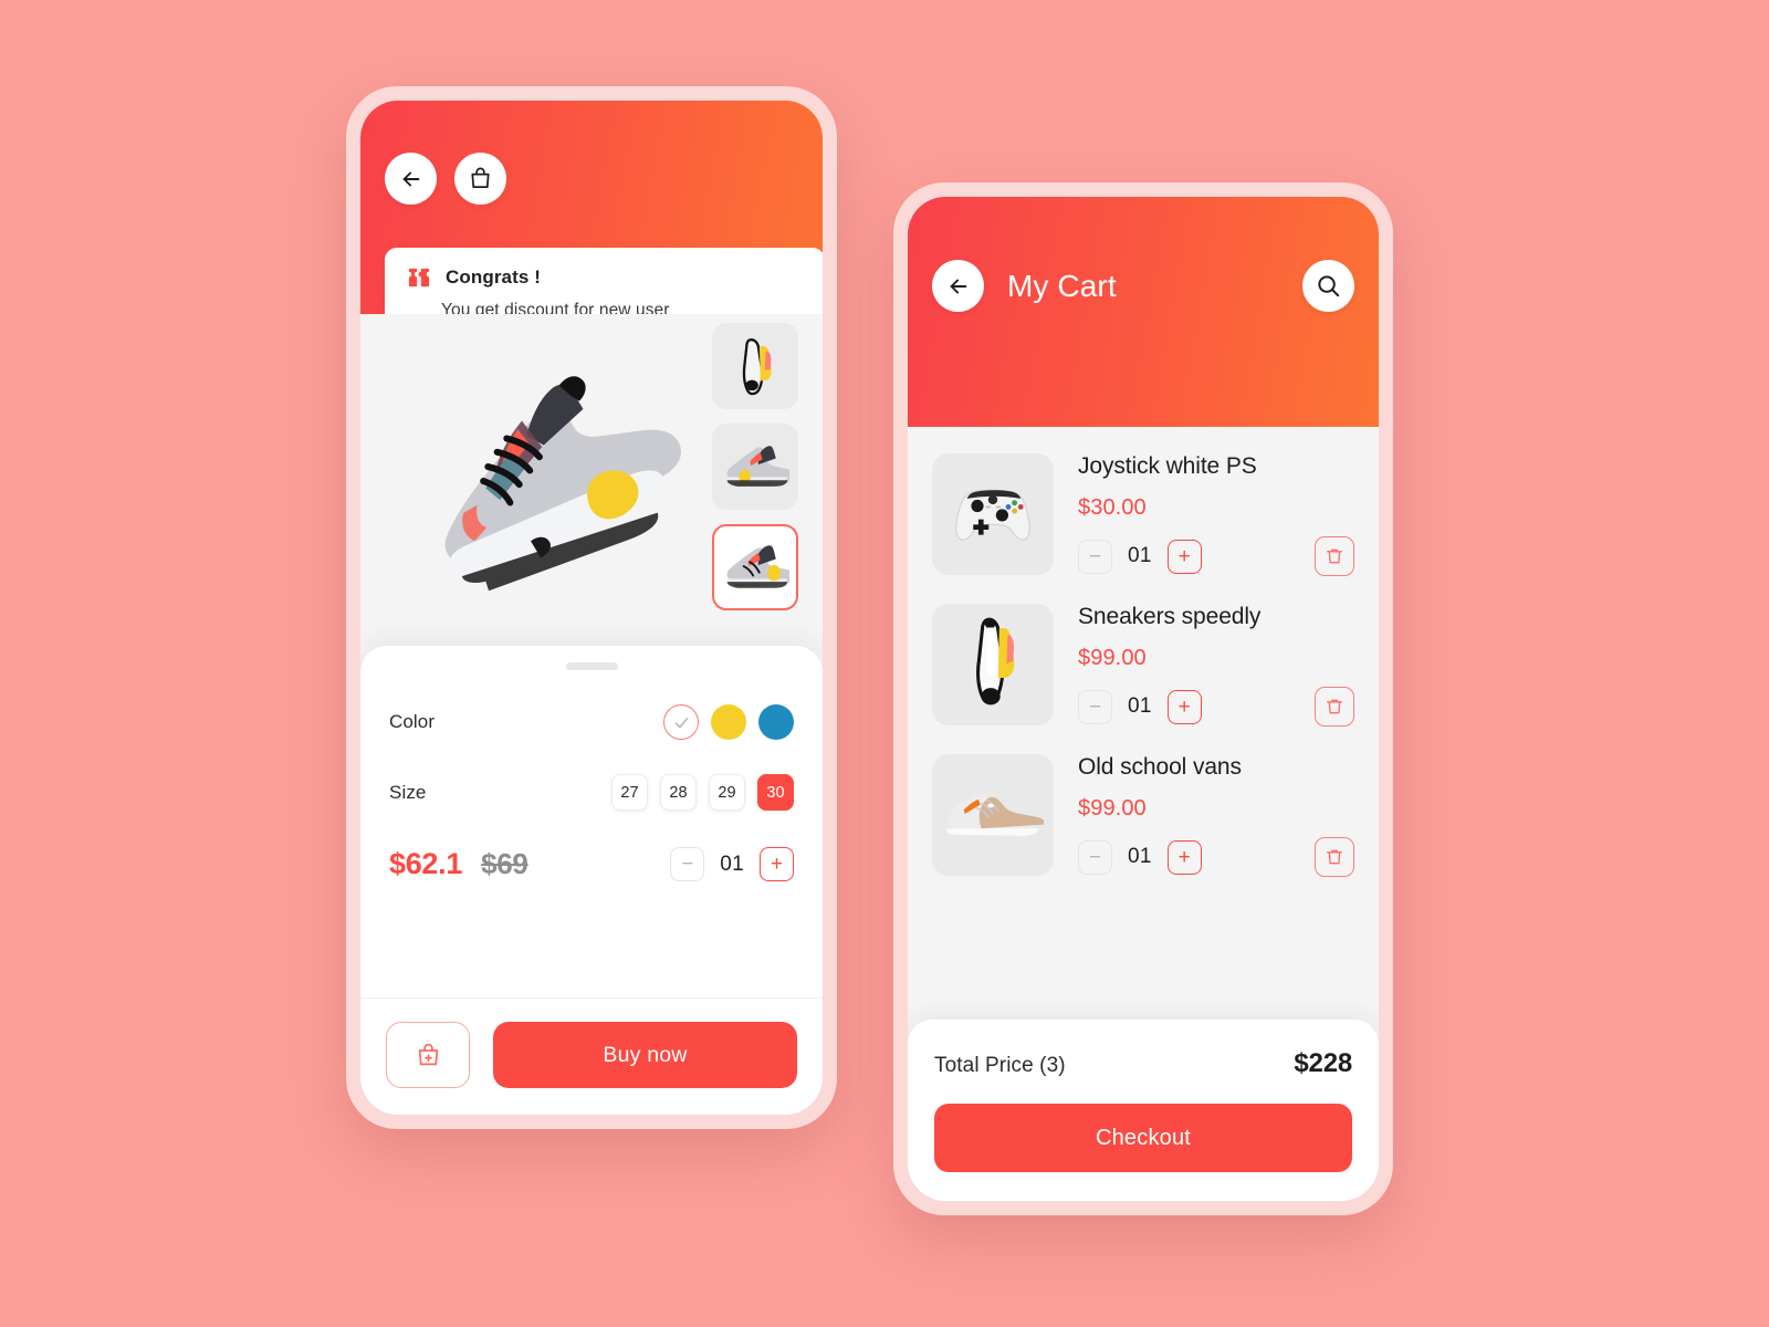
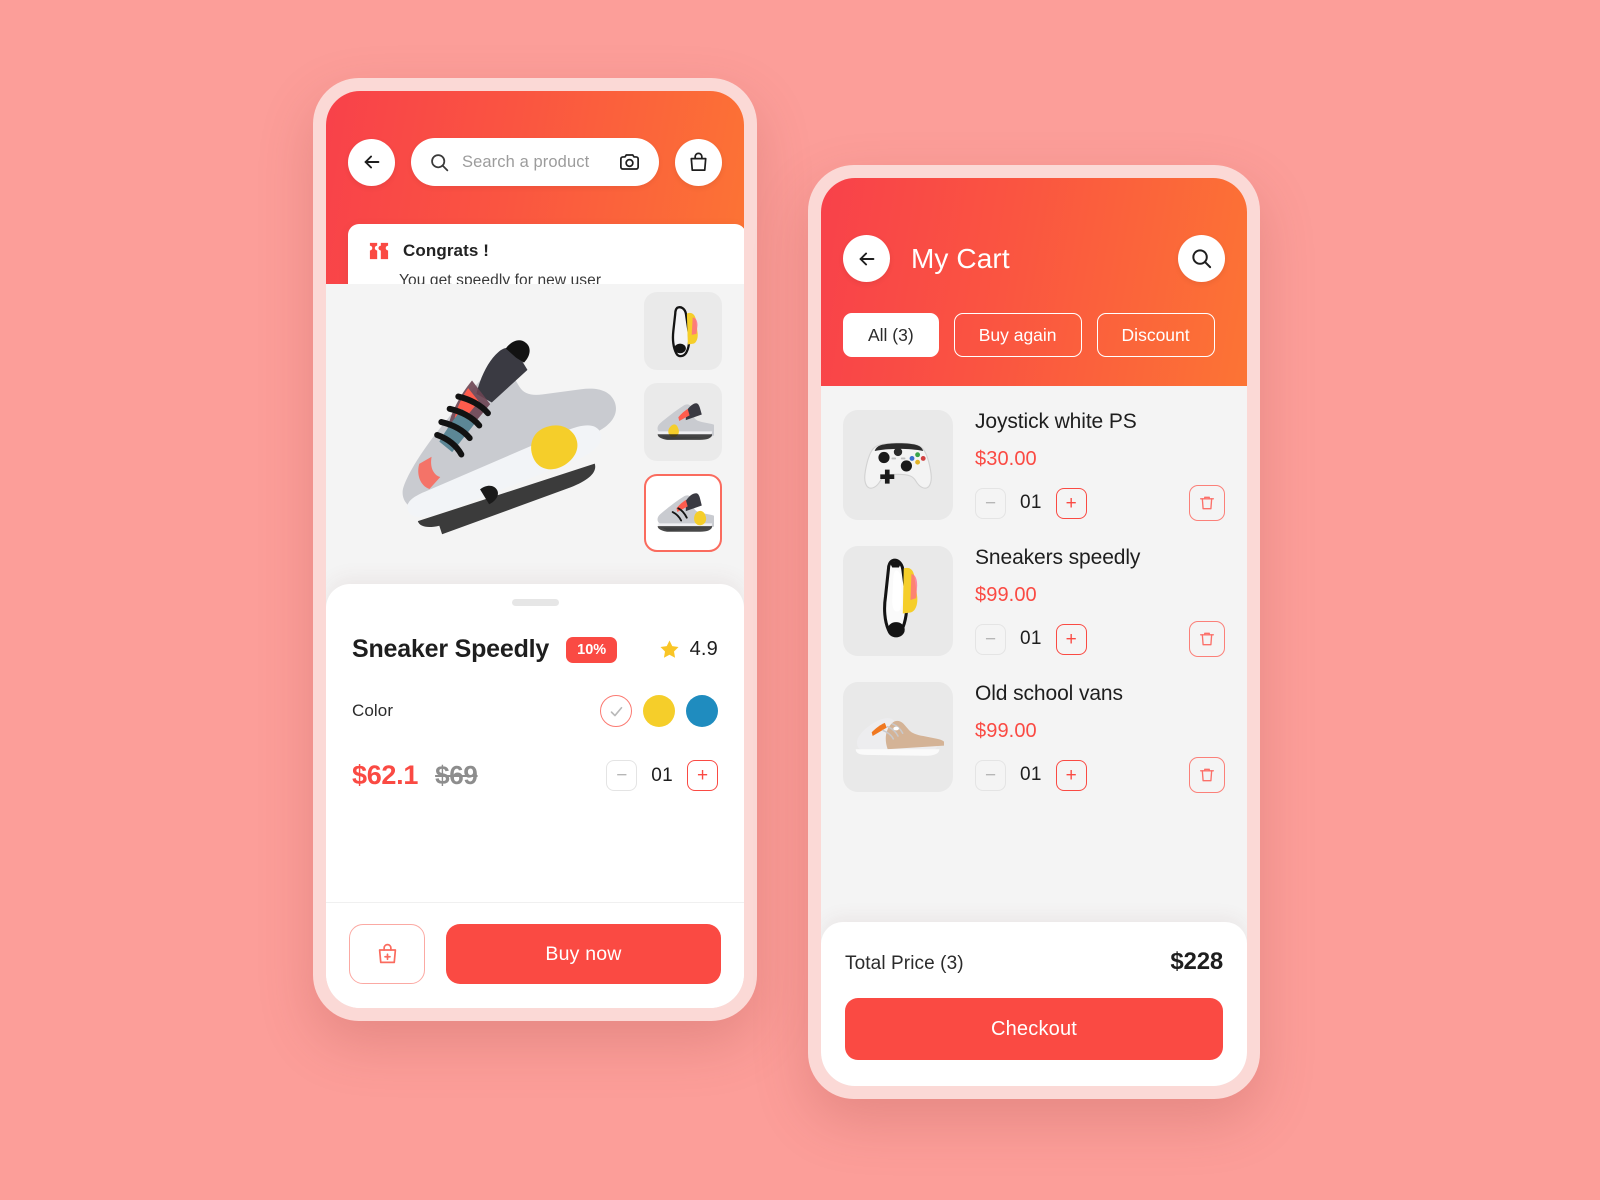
+ Search a product
  Congrats !
- You get discount for new user
+ You get speedly for new user
+ Sneaker Speedly
+ 10%
+ 4.9
  Color
- Size
- 27
- 28
- 29
- 30
  $62.1
  $69
  −
  01
  +
  Buy now
  My Cart
+ All (3)
+ Buy again
+ Discount
  Joystick white PS
  $30.00
  −
  01
  +
  Sneakers speedly
  $99.00
  −
  01
  +
  Old school vans
  $99.00
  −
  01
  +
  Total Price (3)
  $228
  Checkout
